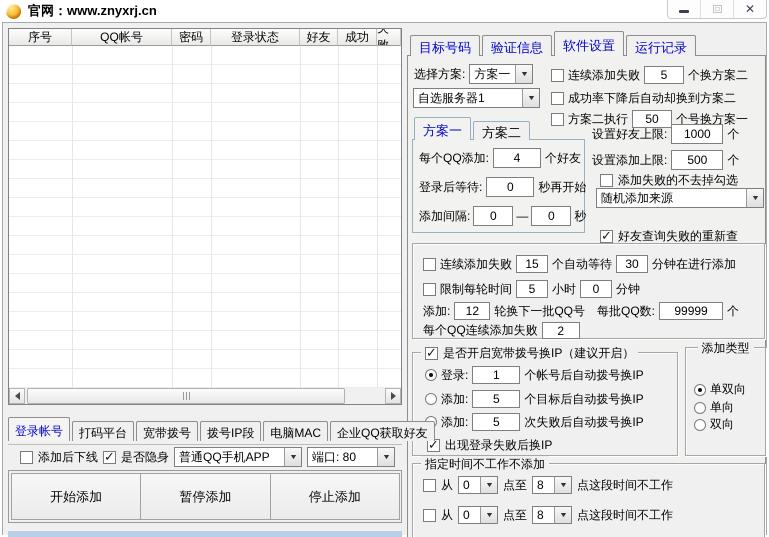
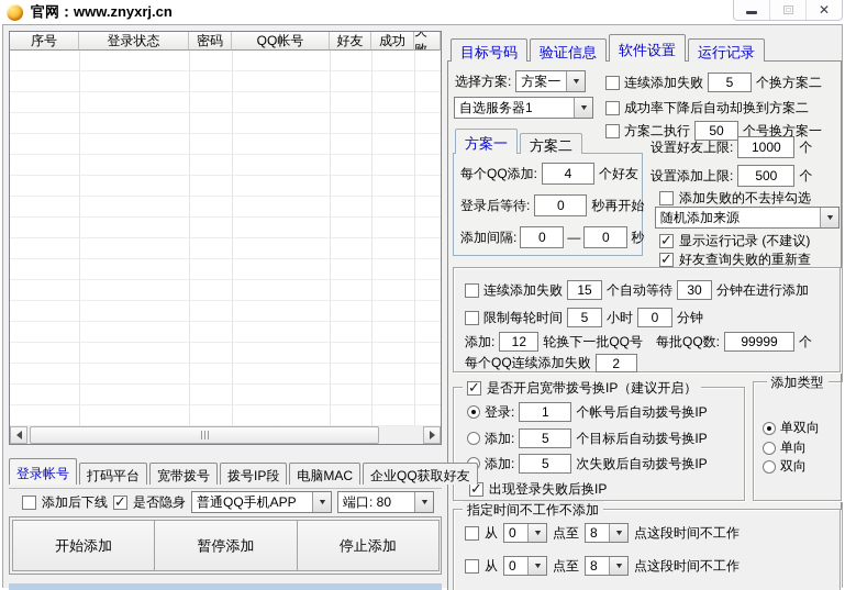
  官网：www.znyxrj.cn
  ✕
  序号
- QQ帐号
+ 登录状态
  密码
- 登录状态
+ QQ帐号
  好友
  成功
  登录帐号
  打码平台
  宽带拨号
  拨号IP段
  电脑MAC
  企业QQ获取好友
  添加后下线
  是否隐身
  普通QQ手机APP
  端口: 80
  开始添加
  暂停添加
  停止添加
  目标号码
  验证信息
  软件设置
  运行记录
  选择方案:
  方案一
  连续添加失败
  5
  个换方案二
  自选服务器1
  成功率下降后自动却换到方案二
  方案二执行
  50
  个号换方案一
  方案一
  方案二
  每个QQ添加:
  4
  个好友
  登录后等待:
  0
  秒再开始
  添加间隔:
  0
  —
  0
  秒
  设置好友上限:
  1000
  个
  设置添加上限:
  500
  个
  添加失败的不去掉勾选
  随机添加来源
+ 显示运行记录 (不建议)
  好友查询失败的重新查
  连续添加失败
  15
  个自动等待
  30
  分钟在进行添加
  限制每轮时间
  5
  小时
  0
  分钟
  添加:
  12
  轮换下一批QQ号
  每批QQ数:
  99999
  个
  每个QQ连续添加失败
  2
  是否开启宽带拨号换IP（建议开启）
  登录:
  1
  个帐号后自动拨号换IP
  添加:
  5
  个目标后自动拨号换IP
  添加:
  5
  次失败后自动拨号换IP
  出现登录失败后换IP
  添加类型
  单双向
  单向
  双向
  指定时间不工作不添加
  从
  0
  点至
  8
  点这段时间不工作
  从
  0
  点至
  8
  点这段时间不工作
